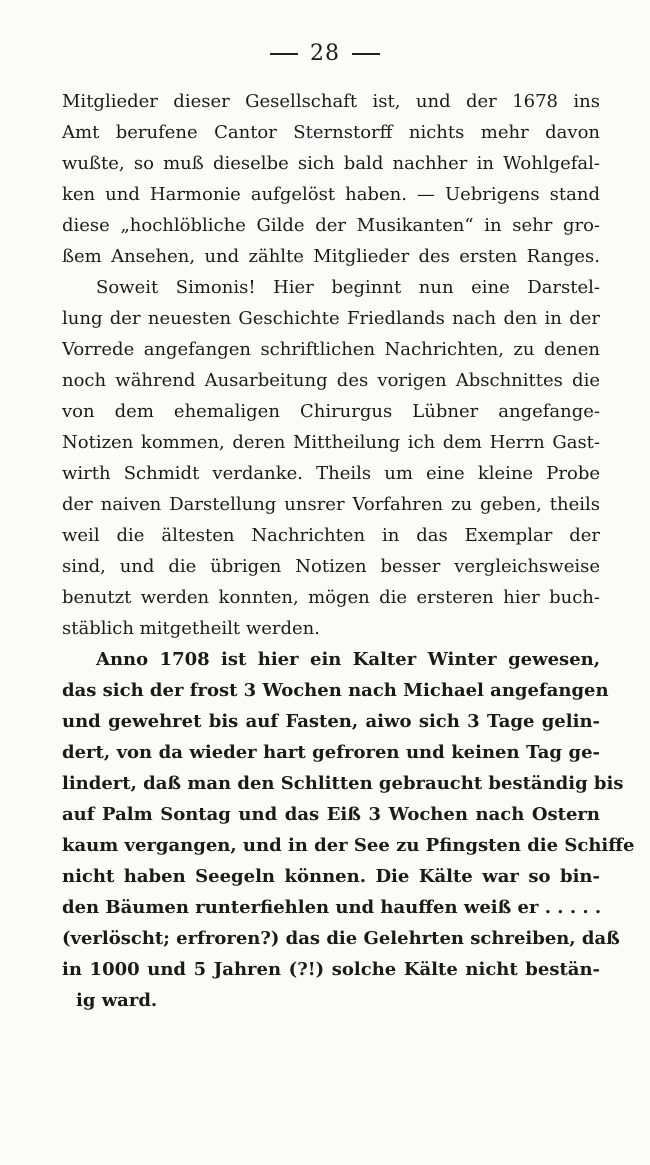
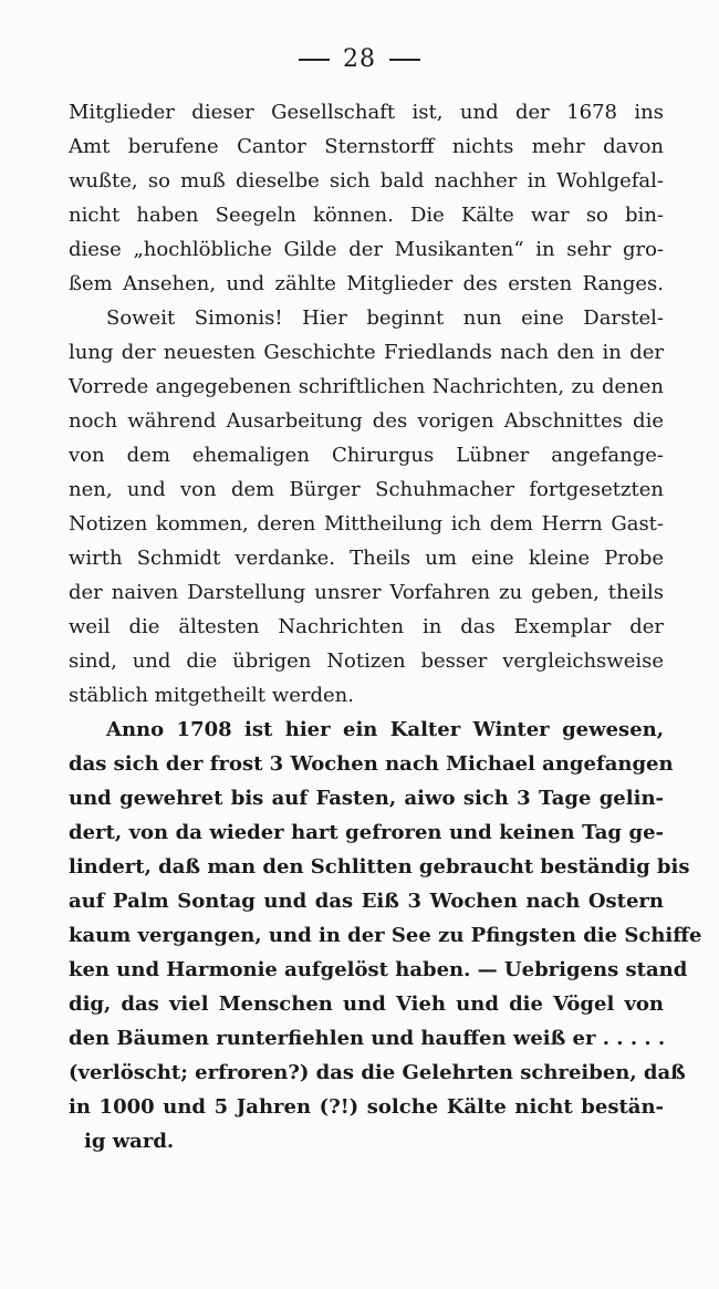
  28
  Mitglieder dieser Gesellschaft ist, und der 1678 ins
  Amt berufene Cantor Sternstorff nichts mehr davon
  wußte, so muß dieselbe sich bald nachher in Wohlgefal-
- ken und Harmonie aufgelöst haben. — Uebrigens stand
+ nicht haben Seegeln können. Die Kälte war so bin-
  diese „hochlöbliche Gilde der Musikanten“ in sehr gro-
  ßem Ansehen, und zählte Mitglieder des ersten Ranges.
  Soweit Simonis! Hier beginnt nun eine Darstel-
  lung der neuesten Geschichte Friedlands nach den in der
- Vorrede angefangen schriftlichen Nachrichten, zu denen
+ Vorrede angegebenen schriftlichen Nachrichten, zu denen
  noch während Ausarbeitung des vorigen Abschnittes die
  von dem ehemaligen Chirurgus Lübner angefange-
+ nen, und von dem Bürger Schuhmacher fortgesetzten
  Notizen kommen, deren Mittheilung ich dem Herrn Gast-
  wirth Schmidt verdanke. Theils um eine kleine Probe
  der naiven Darstellung unsrer Vorfahren zu geben, theils
  weil die ältesten Nachrichten in das Exemplar der
  sind, und die übrigen Notizen besser vergleichsweise
- benutzt werden konnten, mögen die ersteren hier buch-
  stäblich mitgetheilt werden.
  Anno 1708 ist hier ein Kalter Winter gewesen,
  das sich der frost 3 Wochen nach Michael angefangen
  und gewehret bis auf Fasten, aiwo sich 3 Tage gelin-
  dert, von da wieder hart gefroren und keinen Tag ge-
  lindert, daß man den Schlitten gebraucht beständig bis
  auf Palm Sontag und das Eiß 3 Wochen nach Ostern
  kaum vergangen, und in der See zu Pfingsten die Schiffe
- nicht haben Seegeln können. Die Kälte war so bin-
+ ken und Harmonie aufgelöst haben. — Uebrigens stand
+ dig, das viel Menschen und Vieh und die Vögel von
  den Bäumen runterfiehlen und hauffen weiß er . . . . .
  (verlöscht; erfroren?) das die Gelehrten schreiben, daß
  in 1000 und 5 Jahren (?!) solche Kälte nicht bestän-
  ig ward.
